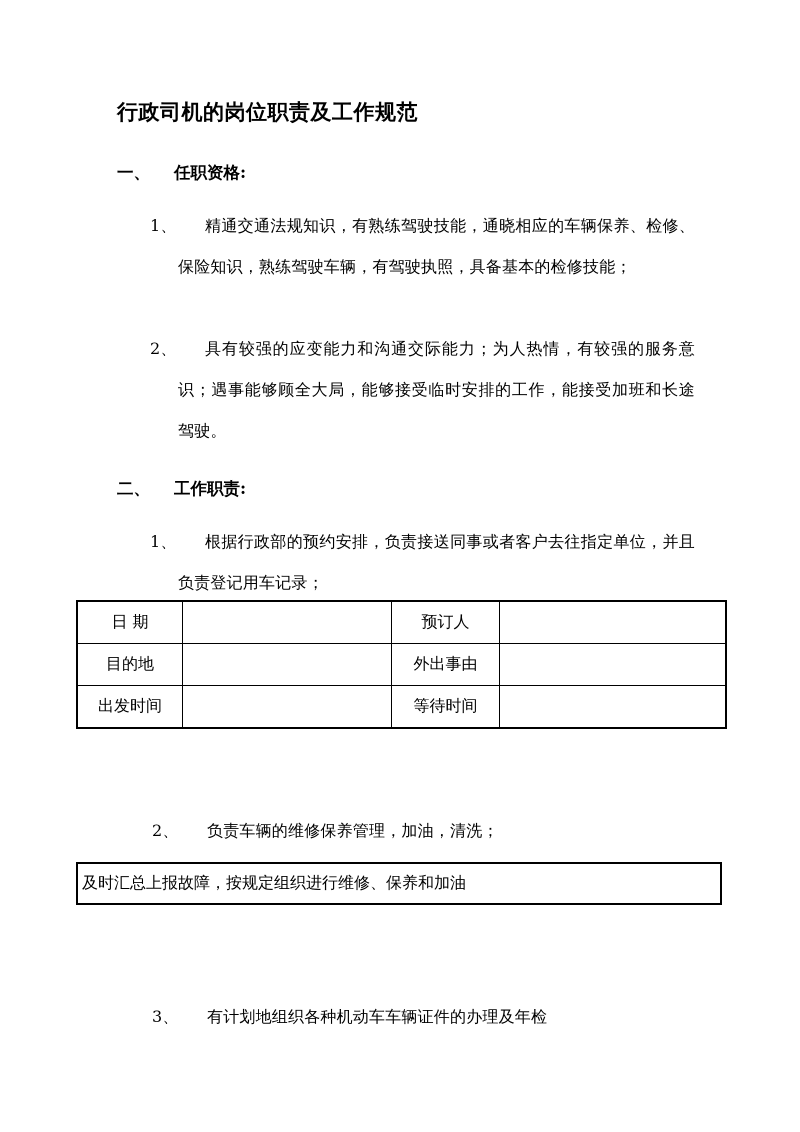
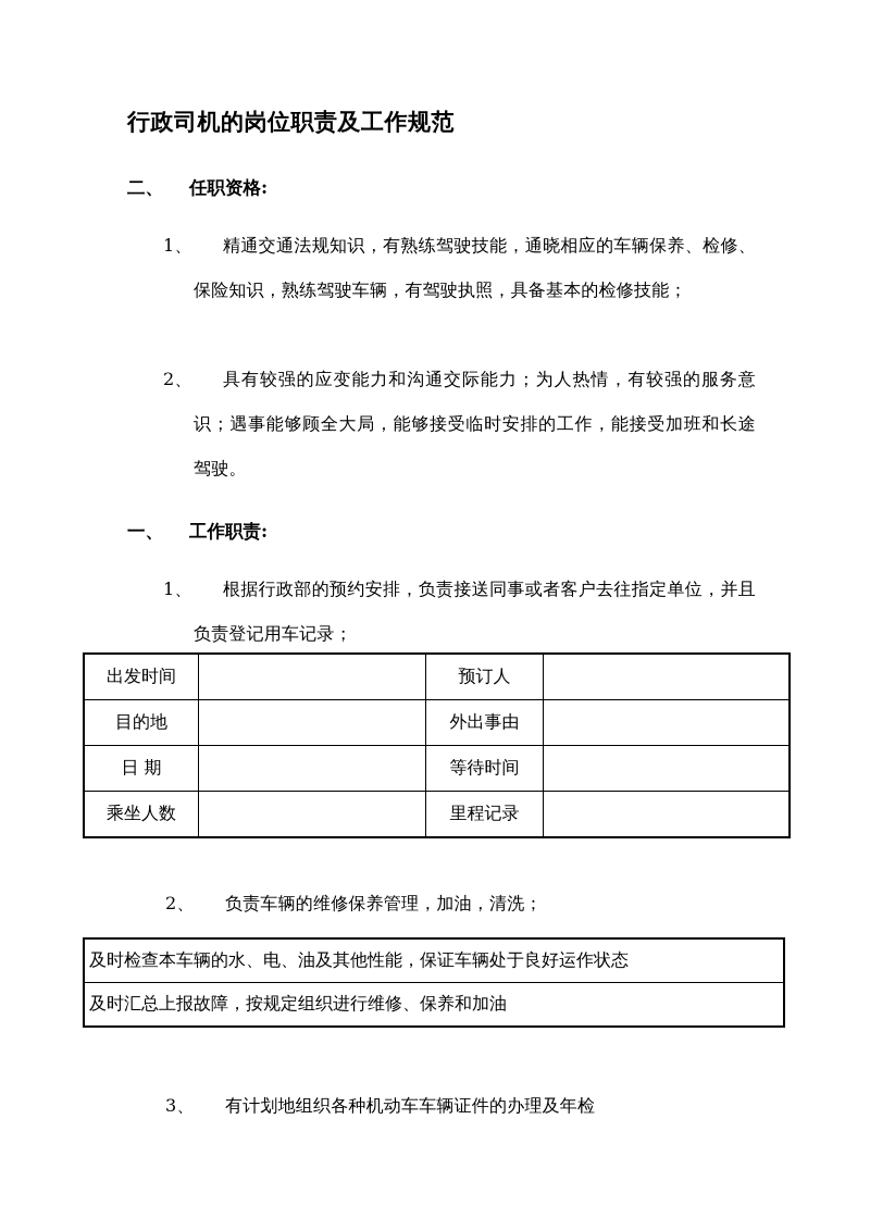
  行政司机的岗位职责及工作规范
- 一、 任职资格:
+ 二、 任职资格:
  1、
  精通交通法规知识，有熟练驾驶技能，通晓相应的车辆保养、检修、保险知识，熟练驾驶车辆，有驾驶执照，具备基本的检修技能；
  2、
  具有较强的应变能力和沟通交际能力；为人热情，有较强的服务意识；遇事能够顾全大局，能够接受临时安排的工作，能接受加班和长途驾驶。
- 二、 工作职责:
+ 一、 工作职责:
  1、
  根据行政部的预约安排，负责接送同事或者客户去往指定单位，并且负责登记用车记录；
- 日 期		预订人
+ 出发时间		预订人
  目的地		外出事由
- 出发时间		等待时间
+ 日 期		等待时间
+ 乘坐人数		里程记录
  2、
  负责车辆的维修保养管理，加油，清洗；
+ 及时检查本车辆的水、电、油及其他性能，保证车辆处于良好运作状态
  及时汇总上报故障，按规定组织进行维修、保养和加油
  3、
  有计划地组织各种机动车车辆证件的办理及年检
